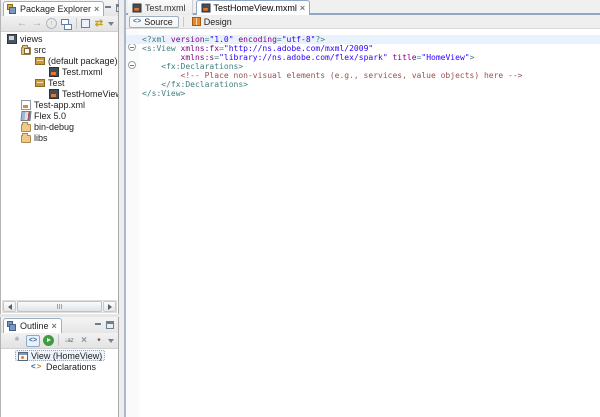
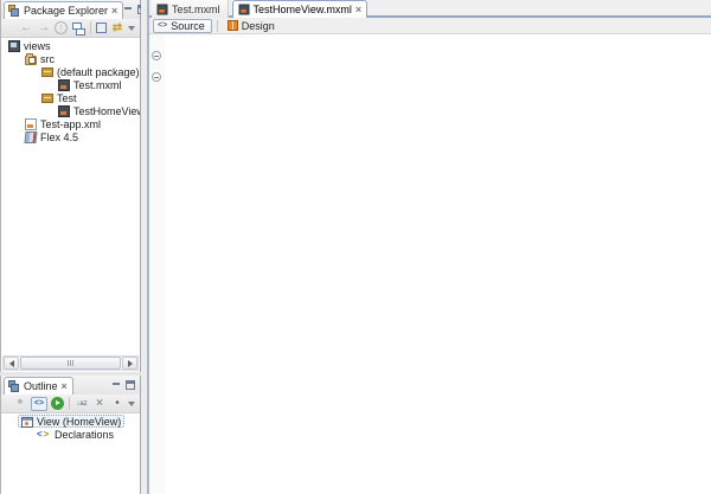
  Package Explorer
  ×
  ←
  →
  ⇄
  views
  src
  (default package)
  Test.mxml
  Test
  TestHomeVie
  Test-app.xml
- Flex 5.0
+ Flex 4.5
- bin-debug
- libs
  Outline
  ×
  *
  ×
  •
  View (HomeView)
  <
  >
  Declarations
  Test.mxml
  TestHomeView.mxml
  ×
  Source
  Design
- <?xml version="1.0" encoding="utf-8"?>
- <s:View xmlns:fx="http://ns.adobe.com/mxml/2009"
- xmlns:s="library://ns.adobe.com/flex/spark" title="HomeView">
- <fx:Declarations>
- <!-- Place non-visual elements (e.g., services, value objects) here -->
- </fx:Declarations>
- </s:View>
